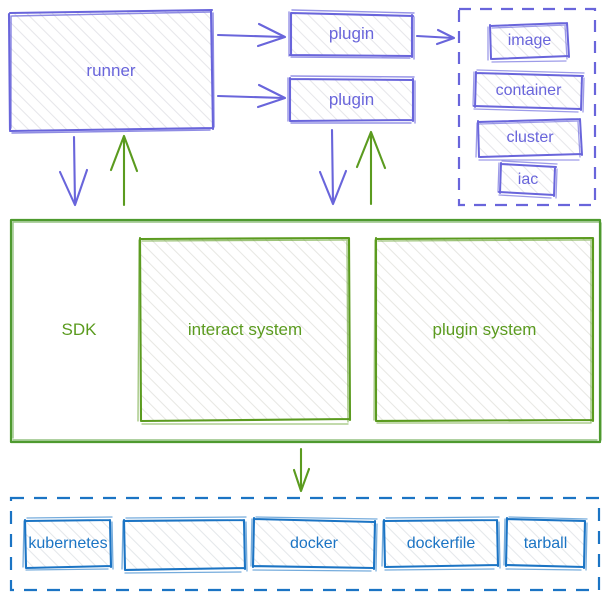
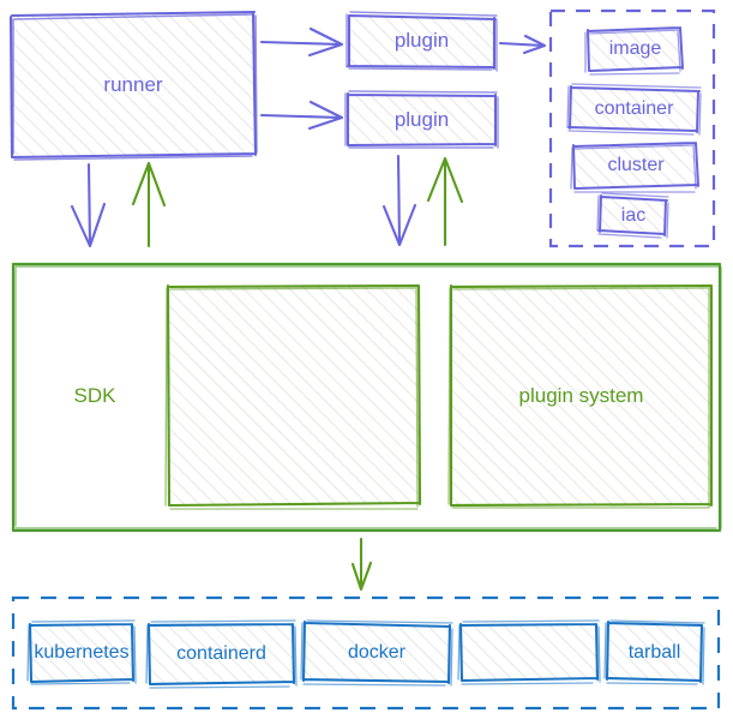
  runner
  plugin
  plugin
  image
  container
  cluster
  iac
  SDK
- interact system
  plugin system
  kubernetes
+ containerd
  docker
- dockerfile
  tarball
